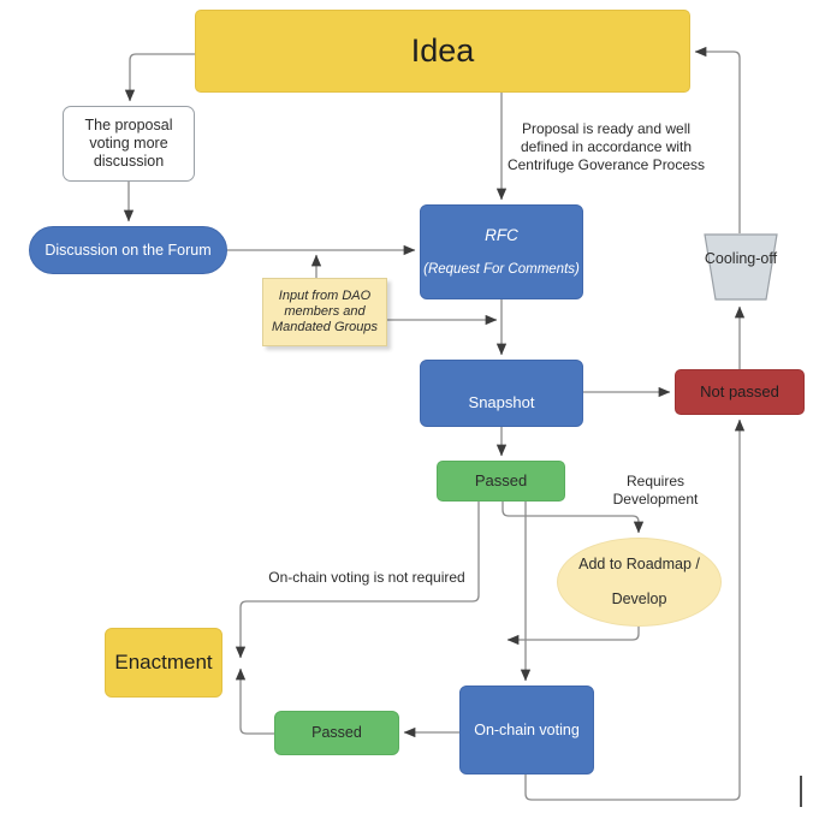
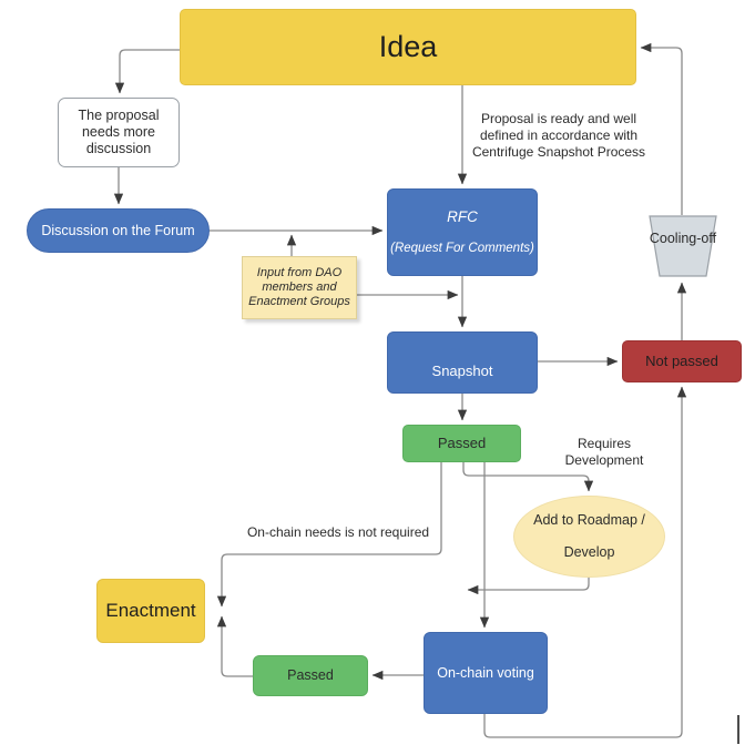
  Idea
- The proposal voting more discussion
+ The proposal needs more discussion
  Discussion on the Forum
  RFC
  (Request For Comments)
- Input from DAO members and Mandated Groups
+ Input from DAO members and Enactment Groups
  Snapshot
  Not passed
  Cooling-off
  Passed
  Add to Roadmap /
  Develop
  On-chain voting
  Passed
  Enactment
- Proposal is ready and well defined in accordance with Centrifuge Goverance Process
+ Proposal is ready and well defined in accordance with Centrifuge Snapshot Process
  Requires Development
- On-chain voting is not required
+ On-chain needs is not required
